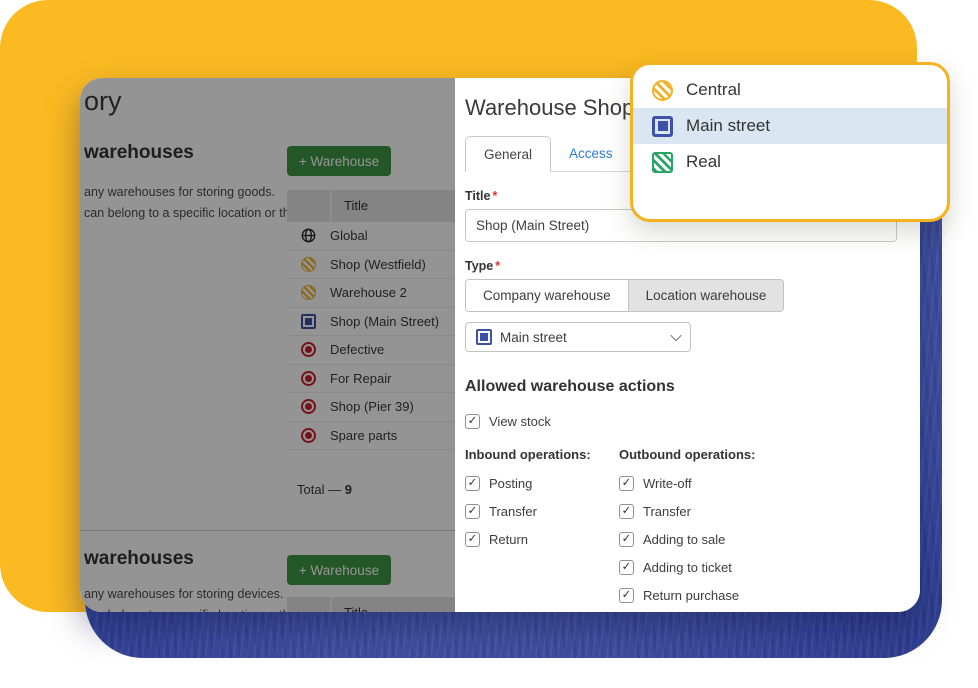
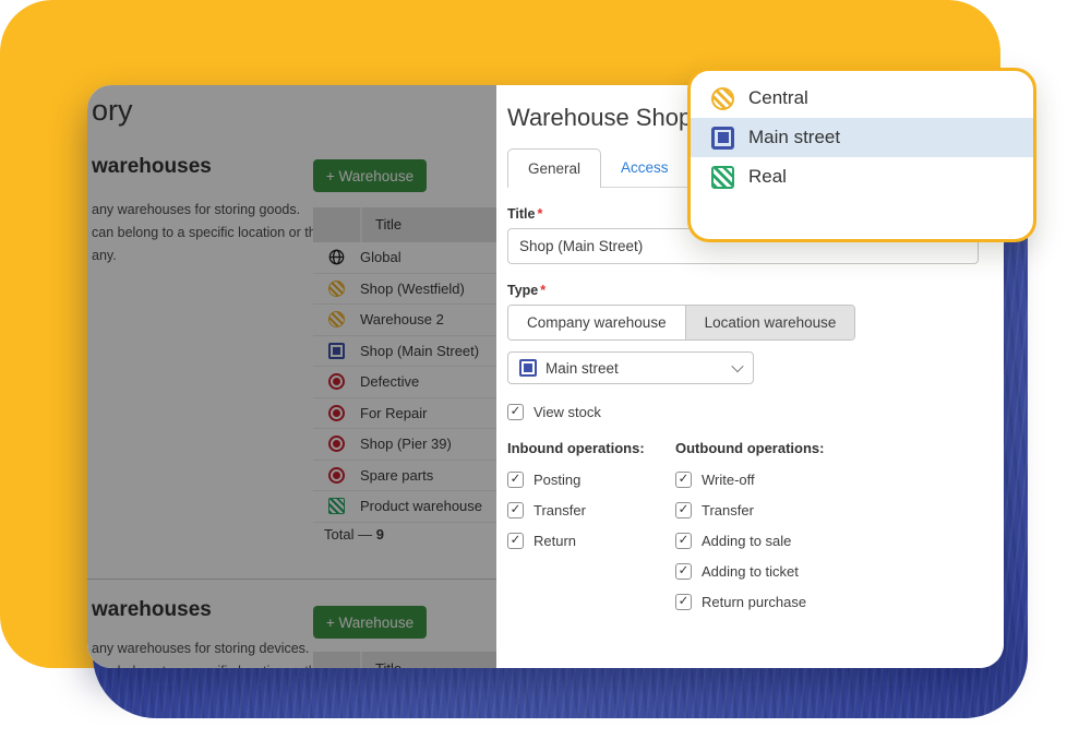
  ory
  warehouses
  any warehouses for storing goods.
  can belong to a specific location or t
+ any.
  + Warehouse
  Title
  Global
  Shop (Westfield)
  Warehouse 2
  Shop (Main Street)
  Defective
  For Repair
  Shop (Pier 39)
  Spare parts
+ Product warehouse
  Total — 9
  warehouses
  any warehouses for storing devices.
  + Warehouse
  Warehouse Shop
  General
  Access
  Title *
  Shop (Main Street)
  Type *
  Company warehouse
  Location warehouse
  Main street
- Allowed warehouse actions
  ✓
  View stock
  Inbound operations:
  ✓
  Posting
  ✓
  Transfer
  ✓
  Return
  Outbound operations:
  ✓
  Write-off
  ✓
  Transfer
  ✓
  Adding to sale
  ✓
  Adding to ticket
  ✓
  Return purchase
  Central
  Main street
  Real
